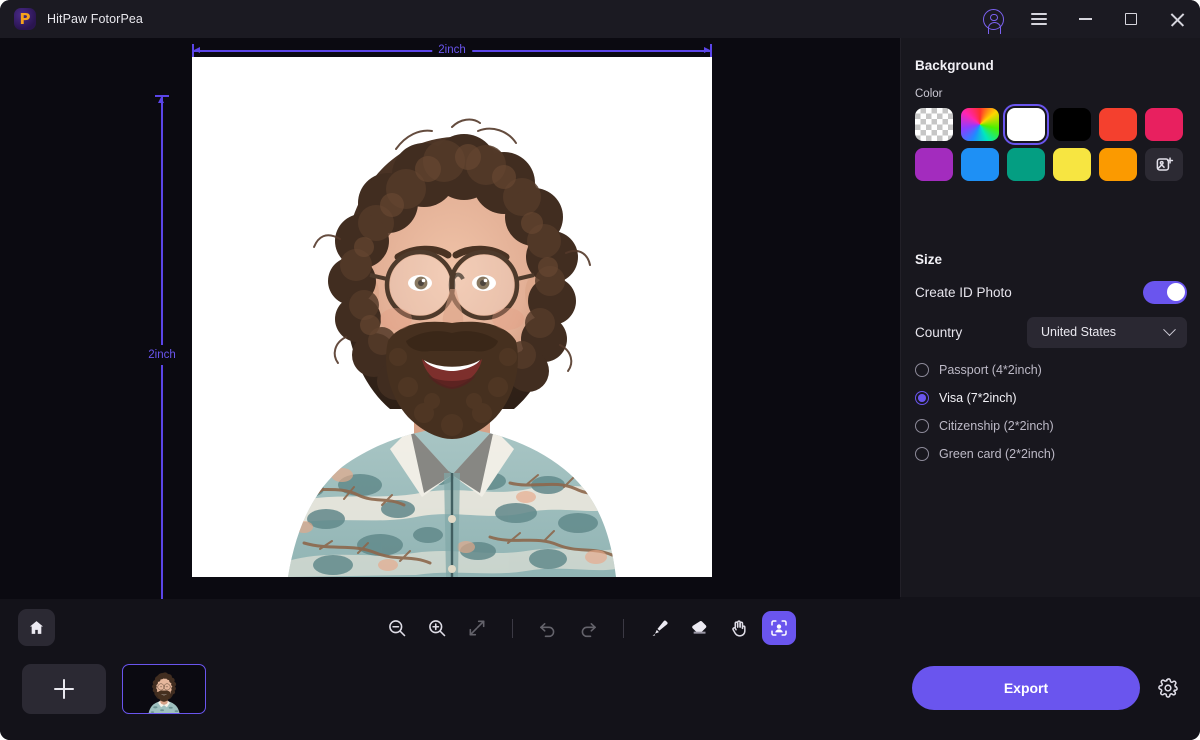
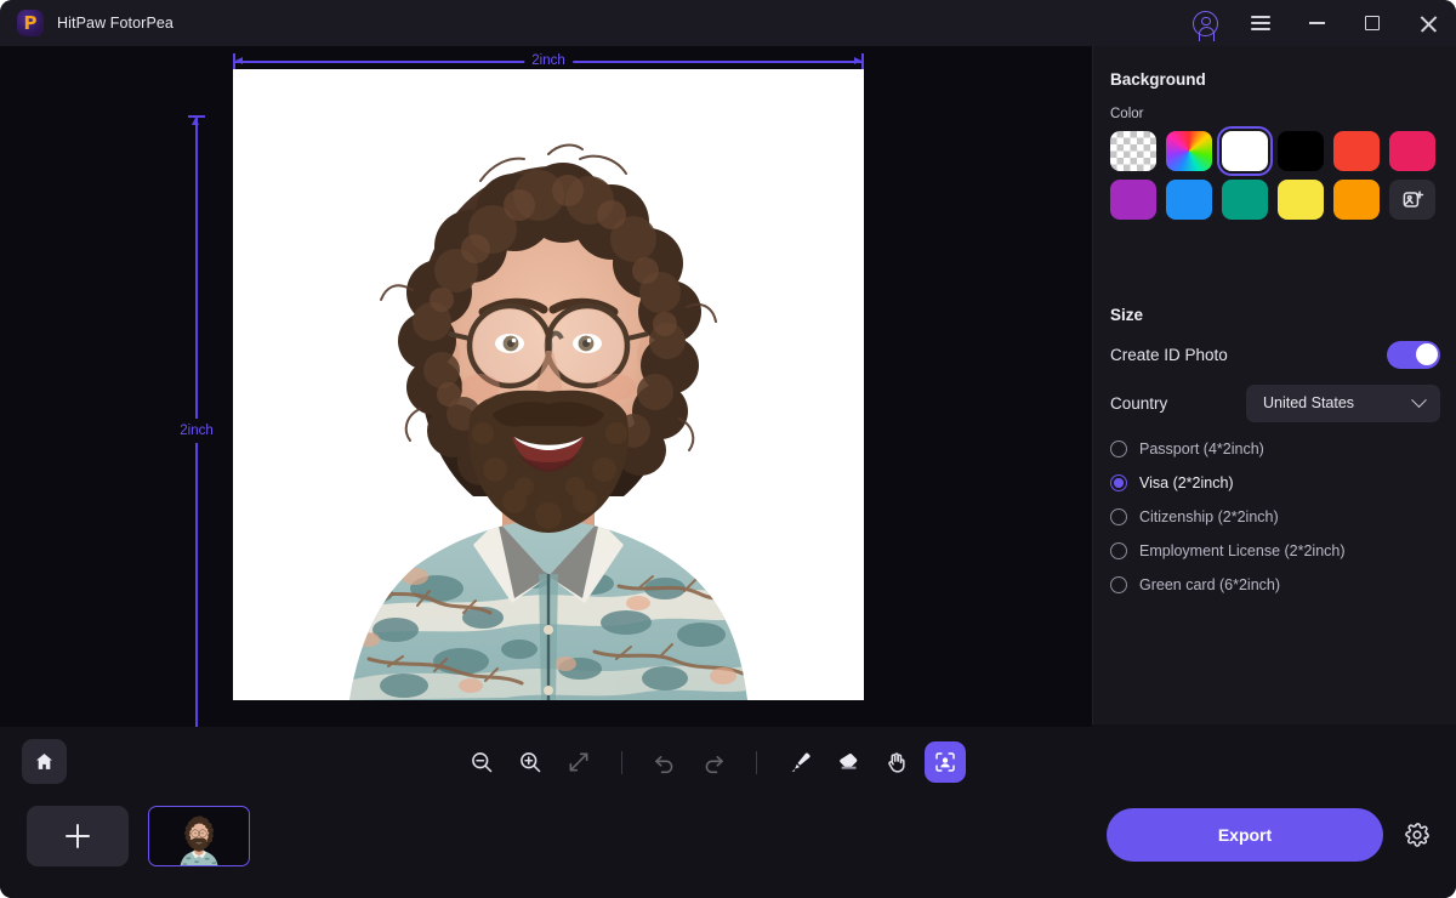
  P
  HitPaw FotorPea
  2inch
  2inch
  Background
  Color
  Size
  Create ID Photo
  Country
  United States
  Passport (4*2inch)
- Visa (7*2inch)
+ Visa (2*2inch)
  Citizenship (2*2inch)
+ Employment License (2*2inch)
- Green card (2*2inch)
+ Green card (6*2inch)
  Export
